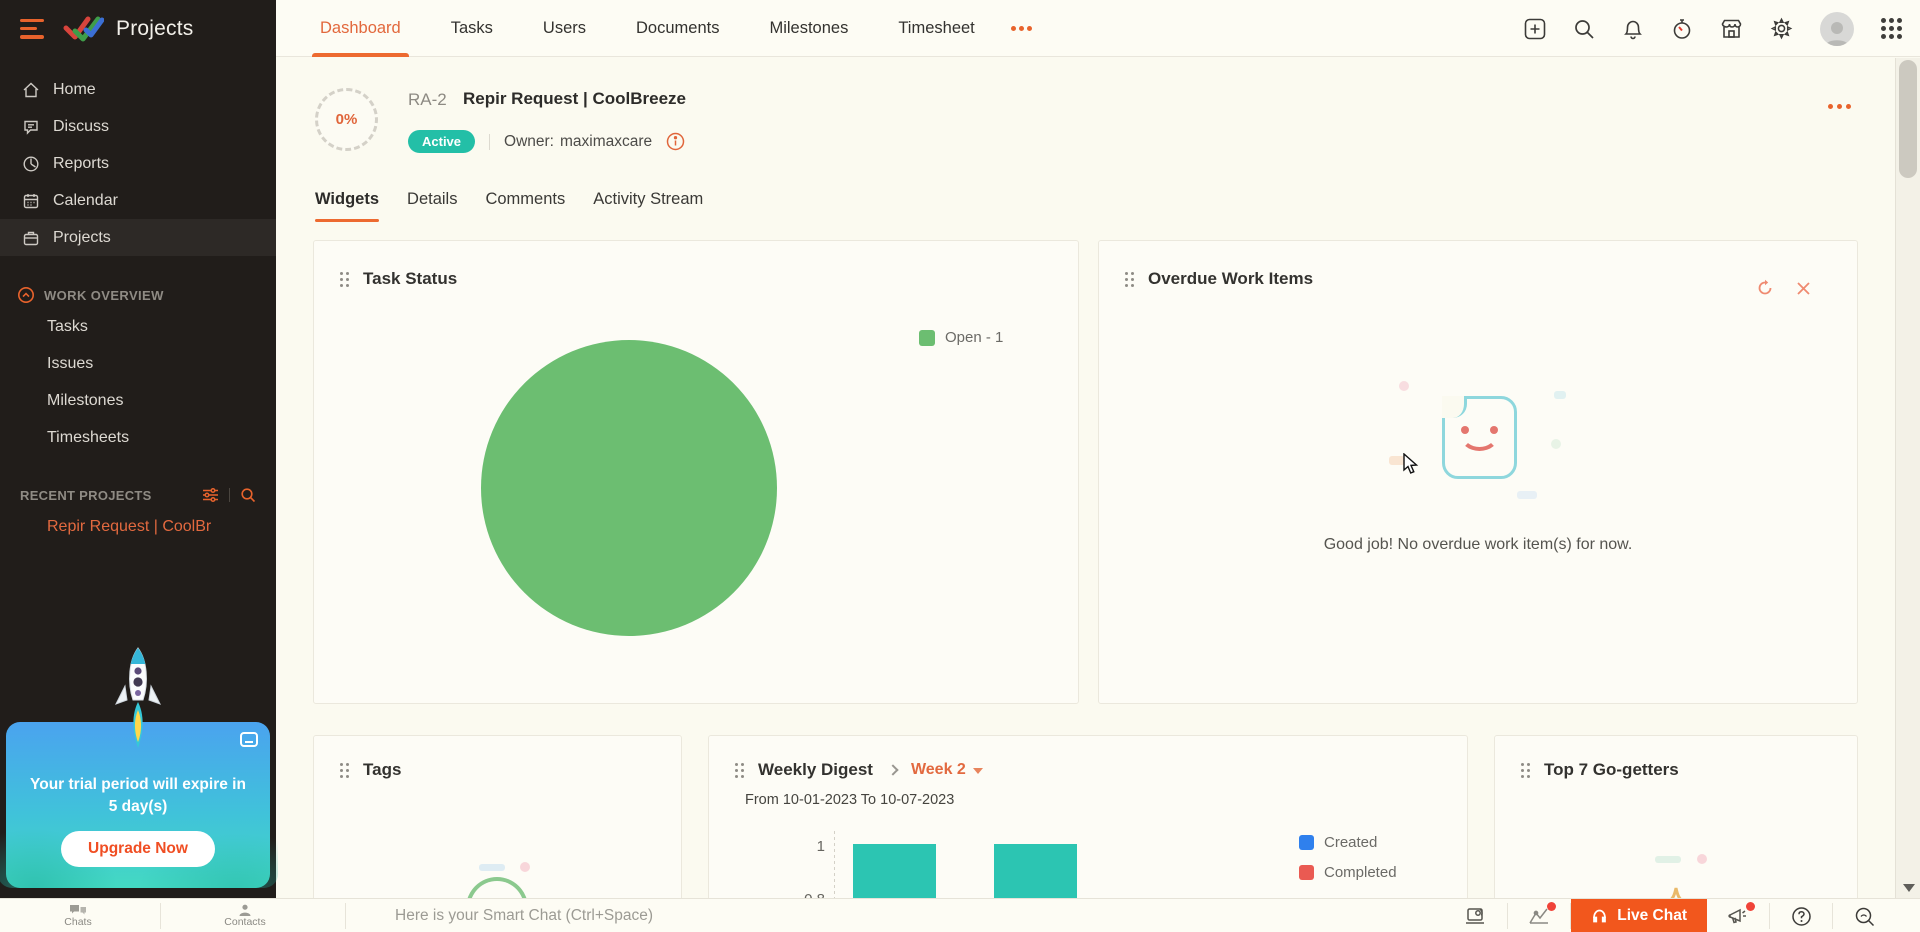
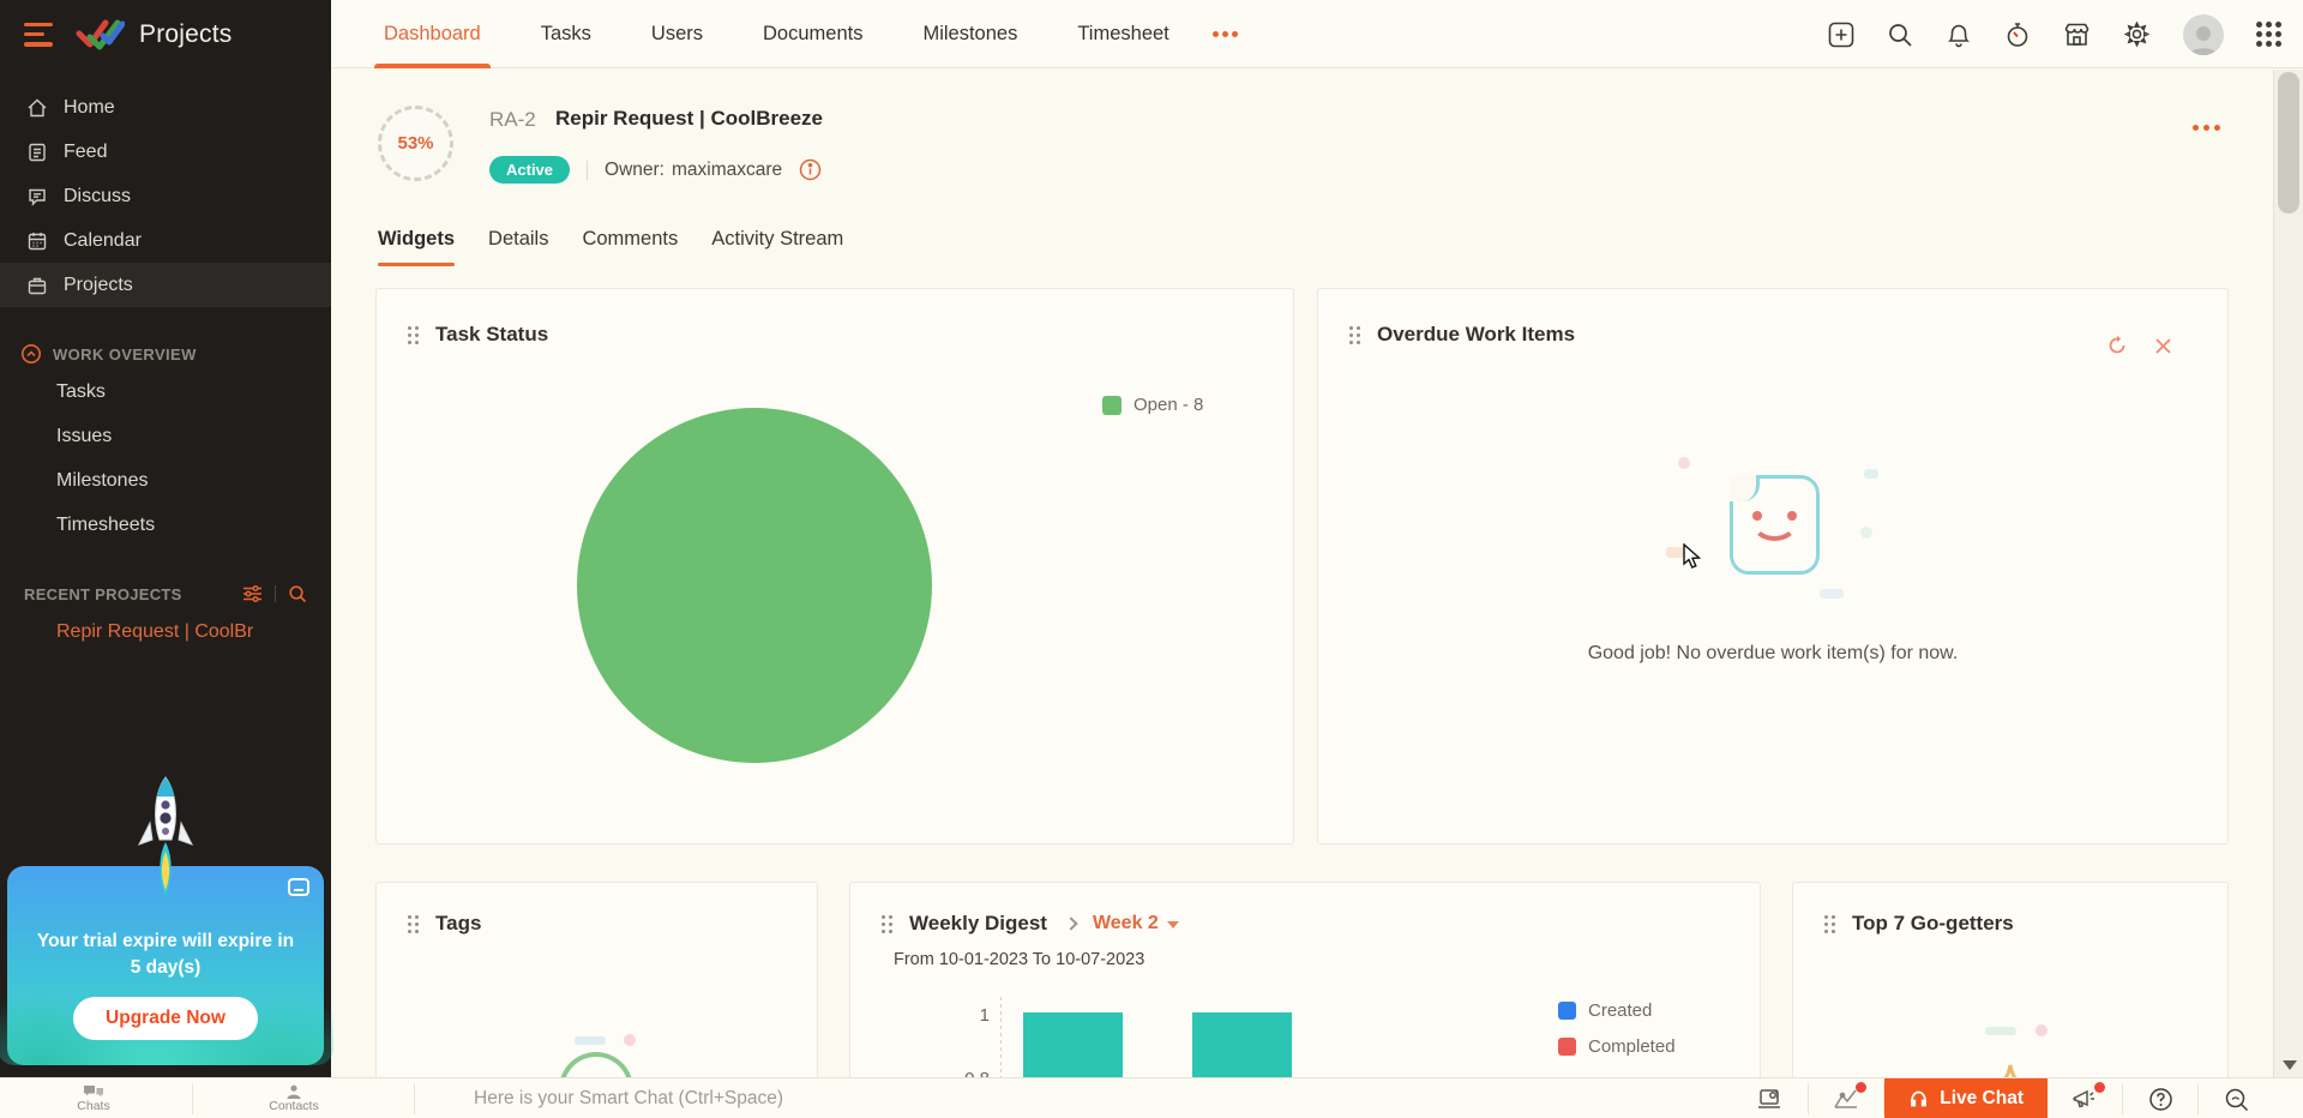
  Projects
  Dashboard
  Tasks
  Users
  Documents
  Milestones
  Timesheet
  Home
+ Feed
  Discuss
- Reports
  Calendar
  Projects
  WORK OVERVIEW
  Tasks
  Issues
  Milestones
  Timesheets
  RECENT PROJECTS
  Repir Request | CoolBr
- Your trial period will expire in
+ Your trial expire will expire in
  5 day(s)
  Upgrade Now
- 0%
+ 53%
  RA-2
  Repir Request | CoolBreeze
  Active
  Owner:
  maximaxcare
  Widgets
  Details
  Comments
  Activity Stream
  Task Status
- Open - 1
+ Open - 8
  Overdue Work Items
  Good job! No overdue work item(s) for now.
  Tags
  Weekly Digest
  Week 2
  From 10-01-2023 To 10-07-2023
  1
  Created
  Completed
  Top 7 Go-getters
  Chats
  Contacts
  Here is your Smart Chat (Ctrl+Space)
  Live Chat
